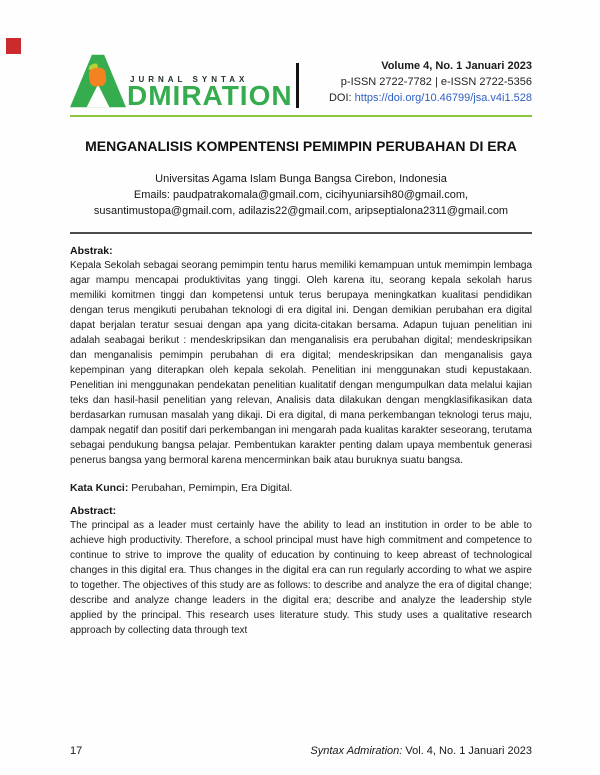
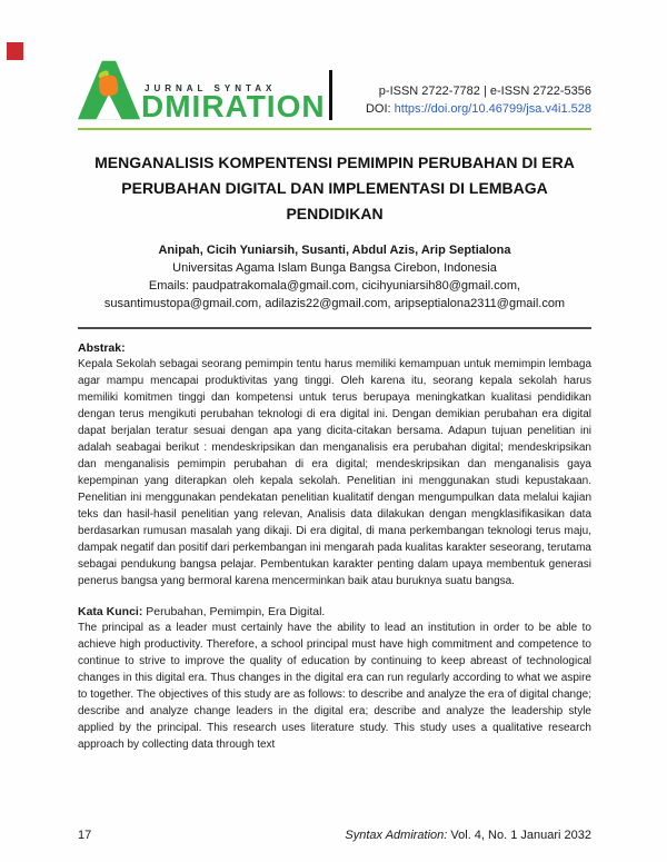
  JURNAL SYNTAX
  DMIRATION
- Volume 4, No. 1 Januari 2023
  p-ISSN 2722-7782 | e-ISSN 2722-5356
  DOI: https://doi.org/10.46799/jsa.v4i1.528
  MENGANALISIS KOMPENTENSI PEMIMPIN PERUBAHAN DI ERA
+ PERUBAHAN DIGITAL DAN IMPLEMENTASI DI LEMBAGA PENDIDIKAN
+ Anipah, Cicih Yuniarsih, Susanti, Abdul Azis, Arip Septialona
  Universitas Agama Islam Bunga Bangsa Cirebon, Indonesia
  Emails: paudpatrakomala@gmail.com, cicihyuniarsih80@gmail.com,
  susantimustopa@gmail.com, adilazis22@gmail.com, aripseptialona2311@gmail.com
  Abstrak:
  Kepala Sekolah sebagai seorang pemimpin tentu harus memiliki kemampuan untuk memimpin lembaga agar mampu mencapai produktivitas yang tinggi. Oleh karena itu, seorang kepala sekolah harus memiliki komitmen tinggi dan kompetensi untuk terus berupaya meningkatkan kualitasi pendidikan dengan terus mengikuti perubahan teknologi di era digital ini. Dengan demikian perubahan era digital dapat berjalan teratur sesuai dengan apa yang dicita-citakan bersama. Adapun tujuan penelitian ini adalah seabagai berikut : mendeskripsikan dan menganalisis era perubahan digital; mendeskripsikan dan menganalisis pemimpin perubahan di era digital; mendeskripsikan dan menganalisis gaya kepempinan yang diterapkan oleh kepala sekolah. Penelitian ini menggunakan studi kepustakaan. Penelitian ini menggunakan pendekatan penelitian kualitatif dengan mengumpulkan data melalui kajian teks dan hasil-hasil penelitian yang relevan, Analisis data dilakukan dengan mengklasifikasikan data berdasarkan rumusan masalah yang dikaji. Di era digital, di mana perkembangan teknologi terus maju, dampak negatif dan positif dari perkembangan ini mengarah pada kualitas karakter seseorang, terutama sebagai pendukung bangsa pelajar. Pembentukan karakter penting dalam upaya membentuk generasi penerus bangsa yang bermoral karena mencerminkan baik atau buruknya suatu bangsa.
  Kata Kunci: Perubahan, Pemimpin, Era Digital.
- Abstract:
  The principal as a leader must certainly have the ability to lead an institution in order to be able to achieve high productivity. Therefore, a school principal must have high commitment and competence to continue to strive to improve the quality of education by continuing to keep abreast of technological changes in this digital era. Thus changes in the digital era can run regularly according to what we aspire to together. The objectives of this study are as follows: to describe and analyze the era of digital change; describe and analyze change leaders in the digital era; describe and analyze the leadership style applied by the principal. This research uses literature study. This study uses a qualitative research approach by collecting data through text
  17
- Syntax Admiration: Vol. 4, No. 1 Januari 2023
+ Syntax Admiration: Vol. 4, No. 1 Januari 2032
